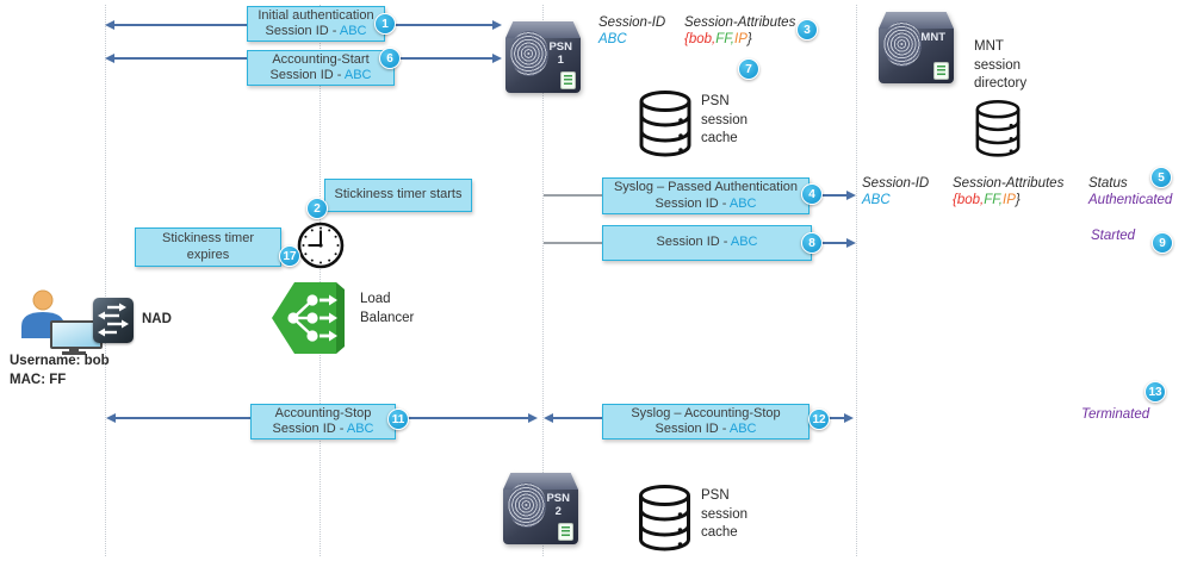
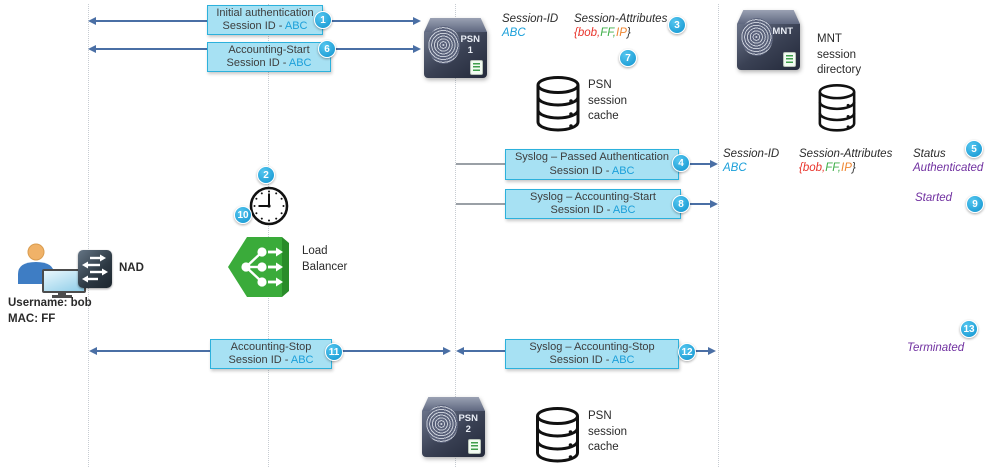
  Initial authentication
  Session ID - ABC
  Accounting-Start
  Session ID - ABC
- Stickiness timer starts
- Stickiness timer
- expires
  Syslog – Passed Authentication
  Session ID - ABC
+ Syslog – Accounting-Start
  Session ID - ABC
  Accounting-Stop
  Session ID - ABC
  Syslog – Accounting-Stop
  Session ID - ABC
  1
  6
  3
  7
  2
- 17
+ 10
  4
  8
  5
  9
  11
  12
  13
  Session-ID
  ABC
  Session-Attributes
  {bob,FF,IP}
  Session-ID
  ABC
  Session-Attributes
  {bob,FF,IP}
  Status
  Authenticated
  Started
  Terminated
  PSN
  1
  MNT
  PSN
  2
  PSN
  session
  cache
  MNT
  session
  directory
  PSN
  session
  cache
  Load
  Balancer
  NAD
  Username: bob
  MAC: FF
